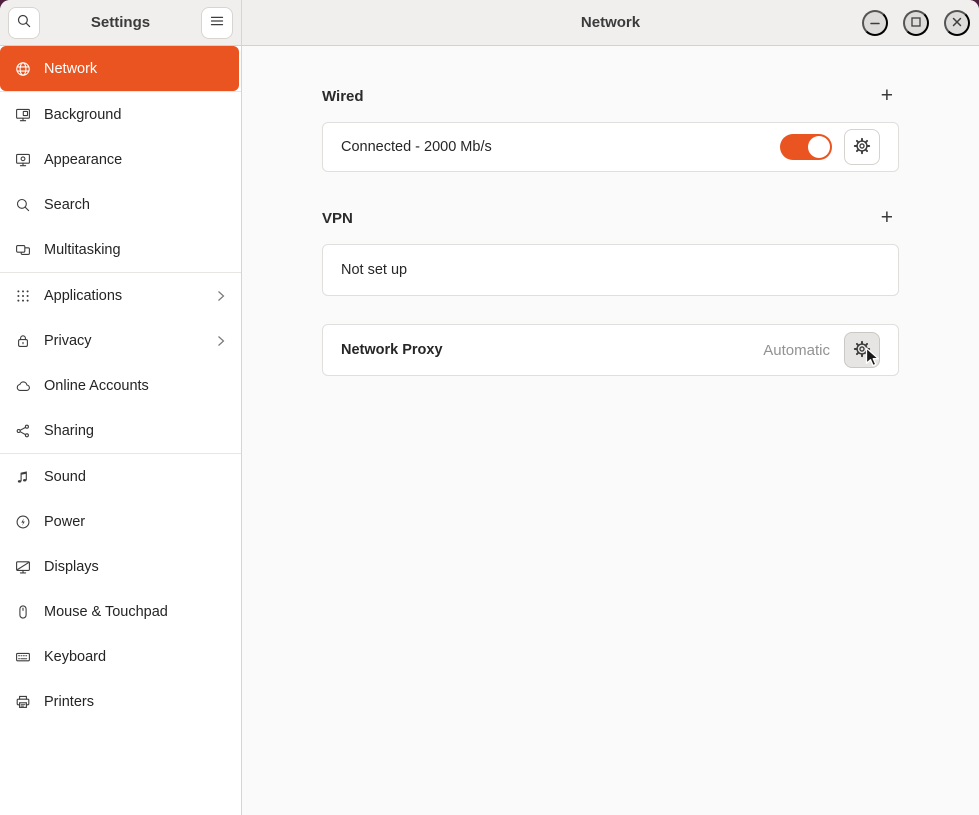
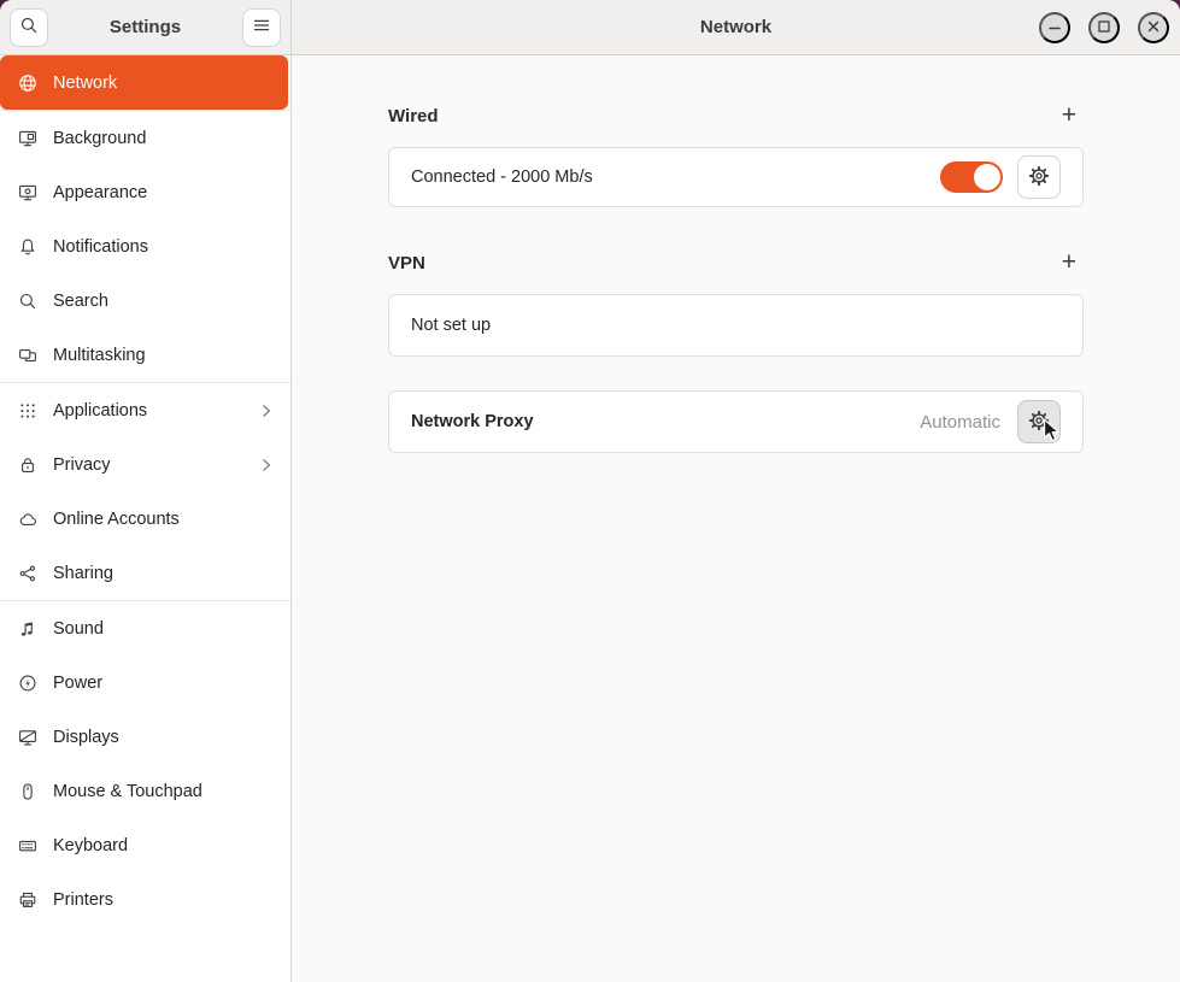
  Settings
  Network
  Network
  Background
  Appearance
+ Notifications
  Search
  Multitasking
  Applications
  Privacy
  Online Accounts
  Sharing
  Sound
  Power
  Displays
  Mouse & Touchpad
  Keyboard
  Printers
  Wired
  +
  Connected - 2000 Mb/s
  VPN
  +
  Not set up
  Network Proxy
  Automatic
